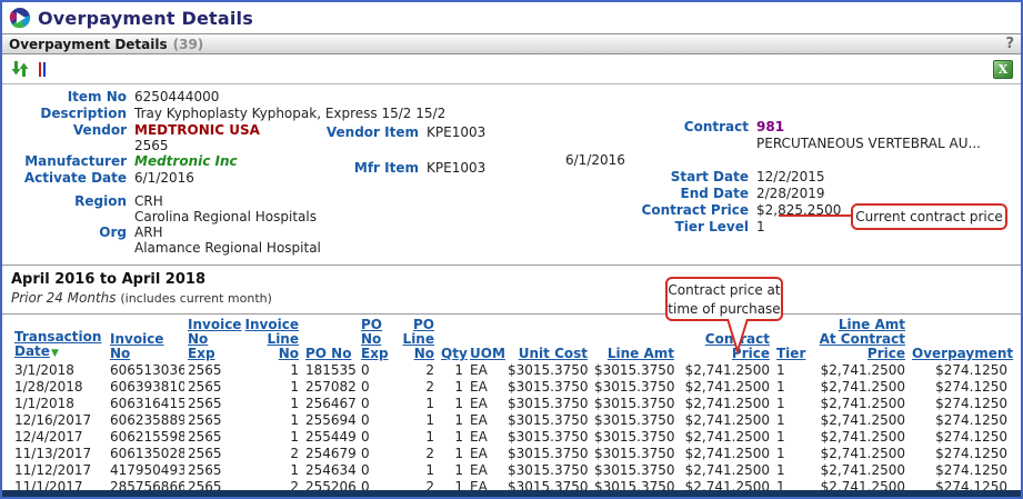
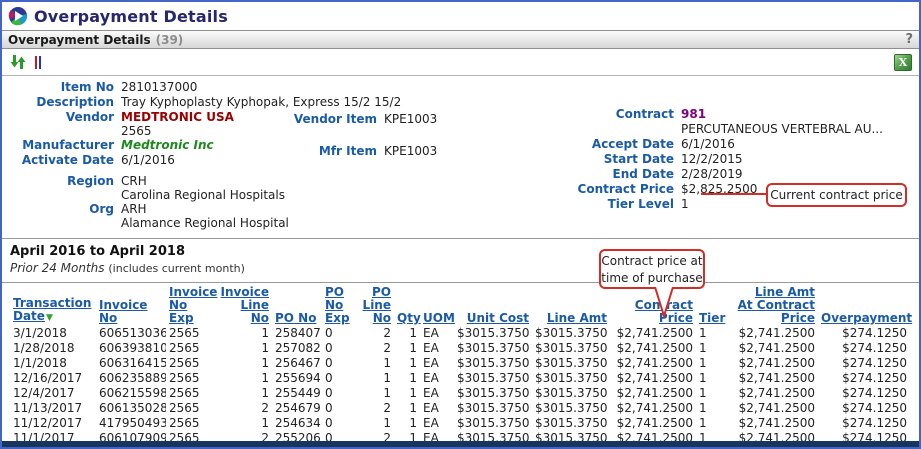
  Overpayment Details
  Overpayment Details
  (39)
  ?
  X
  Item No
- 6250444000
+ 2810137000
  Description
  Tray Kyphoplasty Kyphopak, Express 15/2 15/2
  Vendor
  MEDTRONIC USA
  2565
  Manufacturer
  Medtronic Inc
  Activate Date
  6/1/2016
  Region
  CRH
  Carolina Regional Hospitals
  Org
  ARH
  Alamance Regional Hospital
  Vendor Item
  KPE1003
  Mfr Item
  KPE1003
  Contract
  981
  PERCUTANEOUS VERTEBRAL AU...
+ Accept Date
  6/1/2016
  Start Date
  12/2/2015
  End Date
  2/28/2019
  Contract Price
  $2,825.2500
  Tier Level
  1
  April 2016 to April 2018
  Prior 24 Months (includes current month)
  TransactionDate▼	InvoiceNo	InvoiceNo Exp	InvoiceLine No	PO No	PONoExp	POLineNo	Qty	UOM	Unit Cost	Line Amt	Conract Price	Tier	Line AmtAt ContractPrice	Overpayment
- 3/1/2018	606513036	2565	1	181535	0	2	1	EA	$3015.3750	$3015.3750	$2,741.2500	1	$2,741.2500	$274.1250
+ 3/1/2018	606513036	2565	1	258407	0	2	1	EA	$3015.3750	$3015.3750	$2,741.2500	1	$2,741.2500	$274.1250
  1/28/2018	606393810	2565	1	257082	0	2	1	EA	$3015.3750	$3015.3750	$2,741.2500	1	$2,741.2500	$274.1250
  1/1/2018	606316415	2565	1	256467	0	1	1	EA	$3015.3750	$3015.3750	$2,741.2500	1	$2,741.2500	$274.1250
  12/16/2017	606235889	2565	1	255694	0	1	1	EA	$3015.3750	$3015.3750	$2,741.2500	1	$2,741.2500	$274.1250
  12/4/2017	606215598	2565	1	255449	0	1	1	EA	$3015.3750	$3015.3750	$2,741.2500	1	$2,741.2500	$274.1250
  11/13/2017	606135028	2565	2	254679	0	2	1	EA	$3015.3750	$3015.3750	$2,741.2500	1	$2,741.2500	$274.1250
  11/12/2017	417950493	2565	1	254634	0	1	1	EA	$3015.3750	$3015.3750	$2,741.2500	1	$2,741.2500	$274.1250
- 11/1/2017	285756866	2565	2	255206	0	2	1	EA	$3015.3750	$3015.3750	$2,741.2500	1	$2,741.2500	$274.1250
+ 11/1/2017	606107909	2565	2	255206	0	2	1	EA	$3015.3750	$3015.3750	$2,741.2500	1	$2,741.2500	$274.1250
  Current contract price
  Contract price at
  time of purchase
